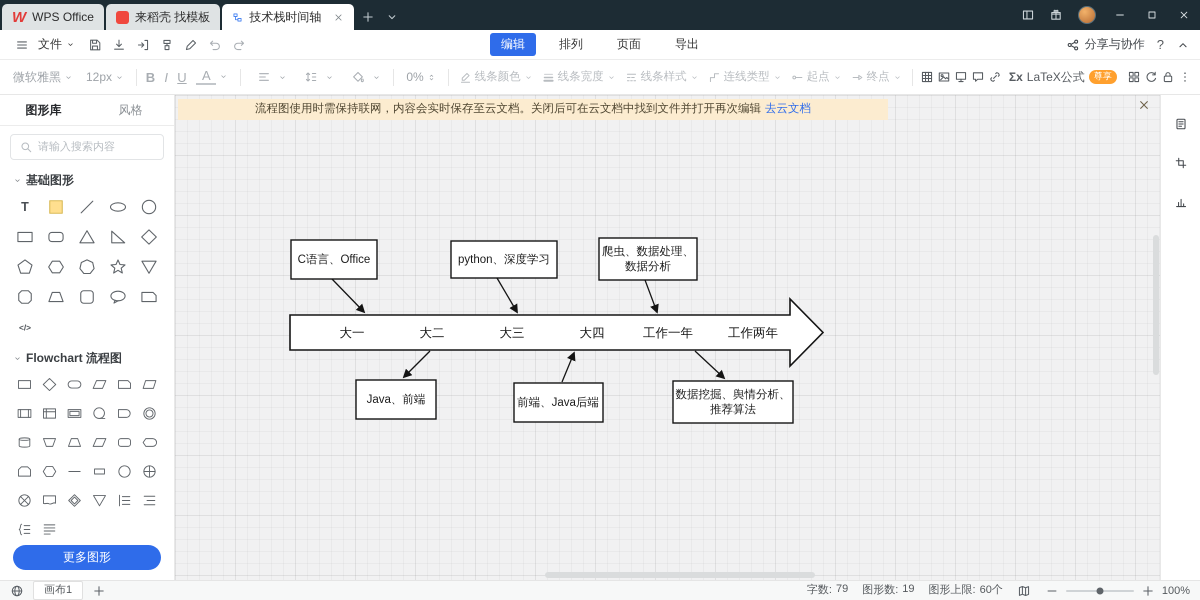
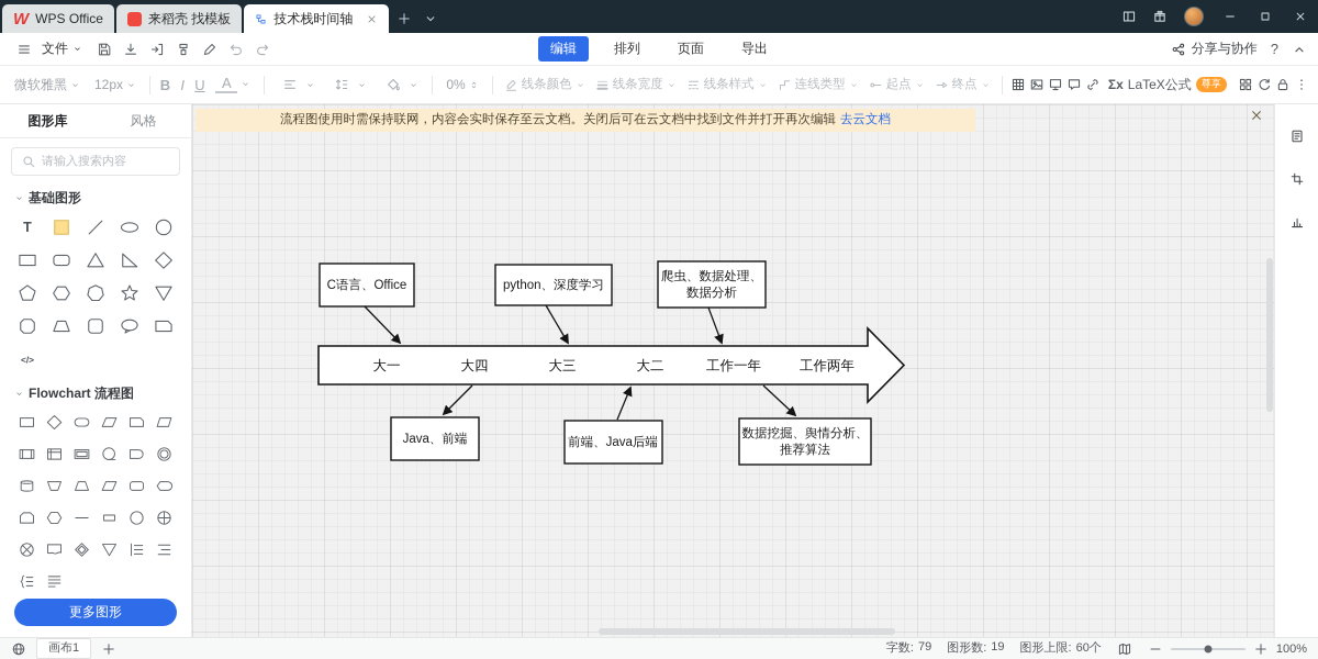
  W
  WPS Office
  来稻壳 找模板
  技术栈时间轴
  文件
  编辑
  排列
  页面
  导出
  分享与协作
  ?
  微软雅黑
  12px
  B
  I
  U
  A
  0%
  线条颜色
  线条宽度
  线条样式
  连线类型
  起点
  终点
  Σx
  LaTeX公式
  尊享
  图形库
  风格
  请输入搜索内容
  基础图形
  T
  </>
  Flowchart 流程图
  更多图形
  流程图使用时需保持联网，内容会实时保存至云文档。关闭后可在云文档中找到文件并打开再次编辑
  去云文档
  大一
- 大二
+ 大四
  大三
- 大四
+ 大二
  工作一年
  工作两年
  C语言、Office
  python、深度学习
  爬虫、数据处理、
  数据分析
  Java、前端
  前端、Java后端
  数据挖掘、舆情分析、
  推荐算法
  画布1
  字数:
  79
  图形数:
  19
  图形上限:
  60个
  100%
